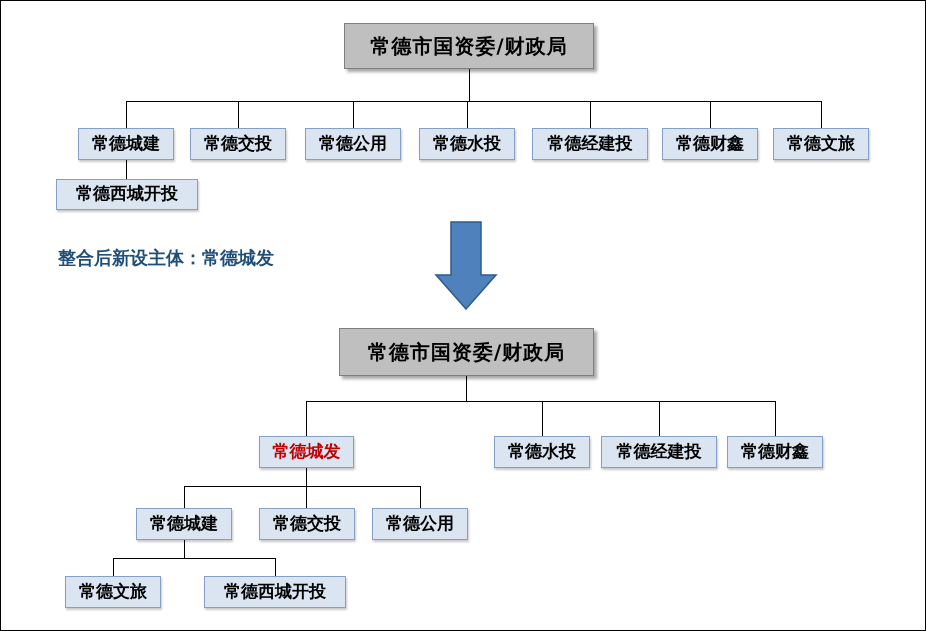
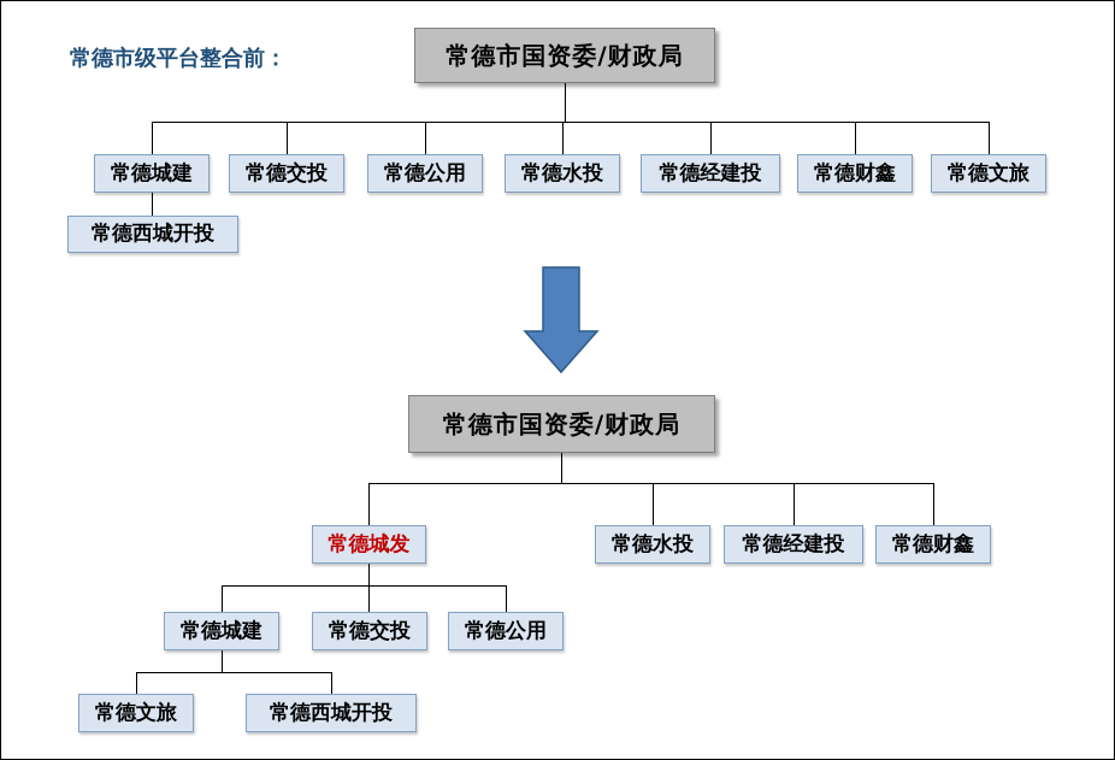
+ 常德市级平台整合前：
  常德市国资委/财政局
  常德城建
  常德交投
  常德公用
  常德水投
  常德经建投
  常德财鑫
  常德文旅
  常德西城开投
- 整合后新设主体：常德城发
  常德市国资委/财政局
  常德城发
  常德水投
  常德经建投
  常德财鑫
  常德城建
  常德交投
  常德公用
  常德文旅
  常德西城开投
